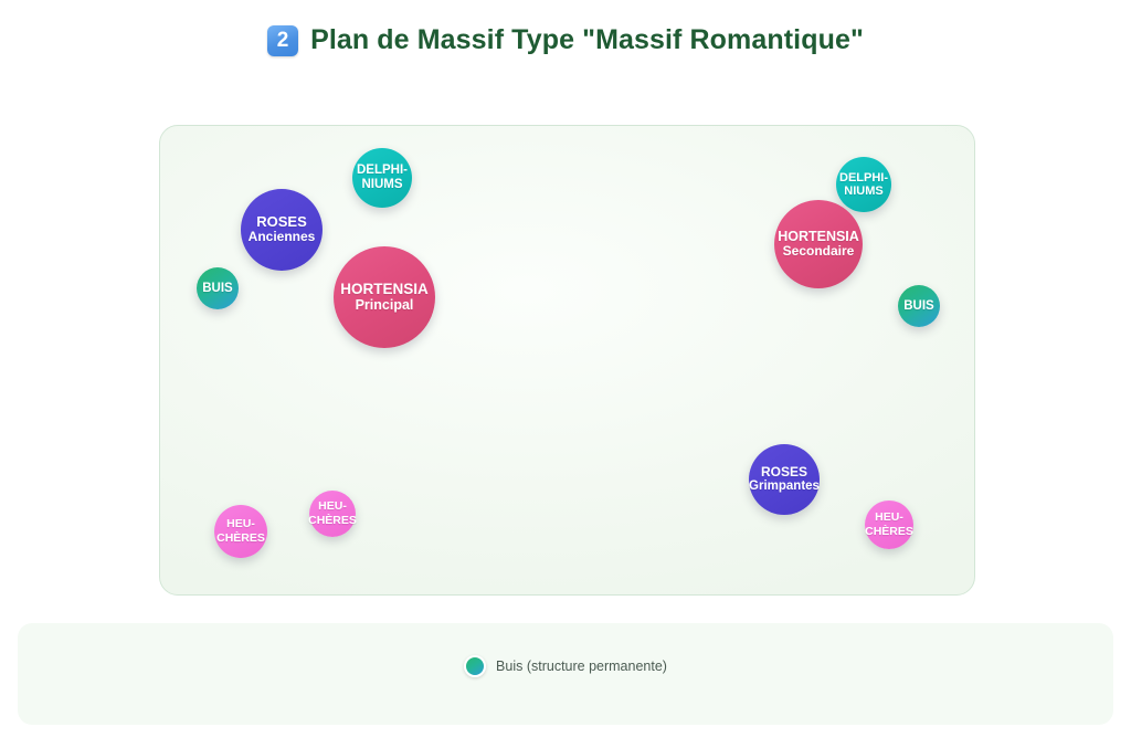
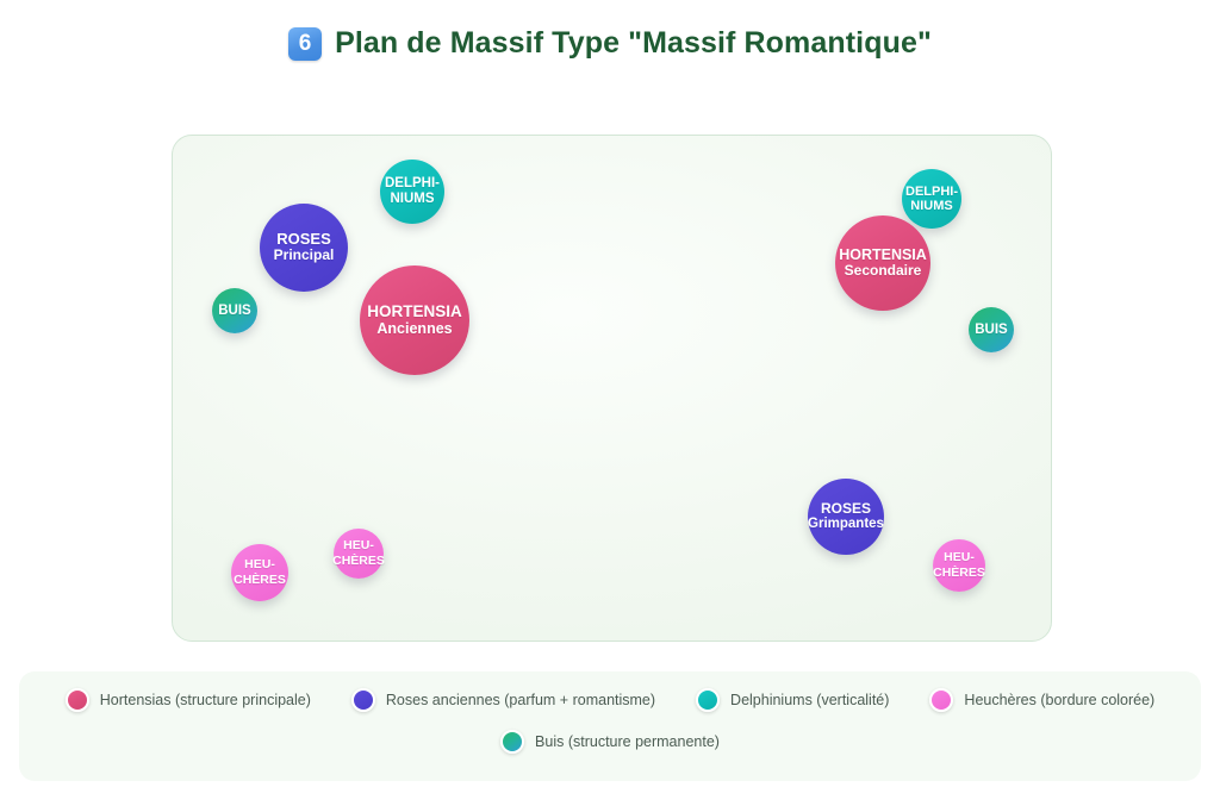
- 2
+ 6
  Plan de Massif Type "Massif Romantique"
  DELPHI-
  NIUMS
  ROSES
- Anciennes
+ Principal
  BUIS
  HORTENSIA
- Principal
+ Anciennes
  DELPHI-
  NIUMS
  HORTENSIA
  Secondaire
  BUIS
  ROSES
  Grimpantes
  HEU-
  CHÈRES
  HEU-
  CHÈRES
  HEU-
  CHÈRES
+ Hortensias (structure principale)
+ Roses anciennes (parfum + romantisme)
+ Delphiniums (verticalité)
+ Heuchères (bordure colorée)
  Buis (structure permanente)
